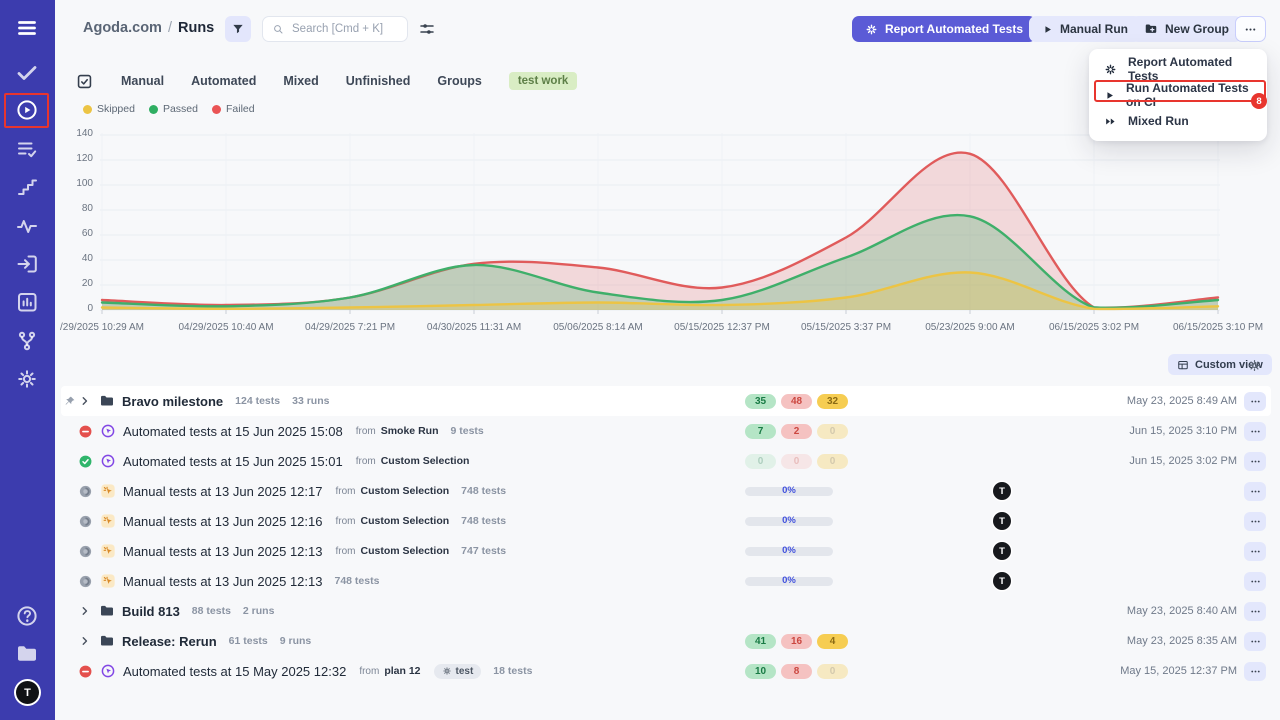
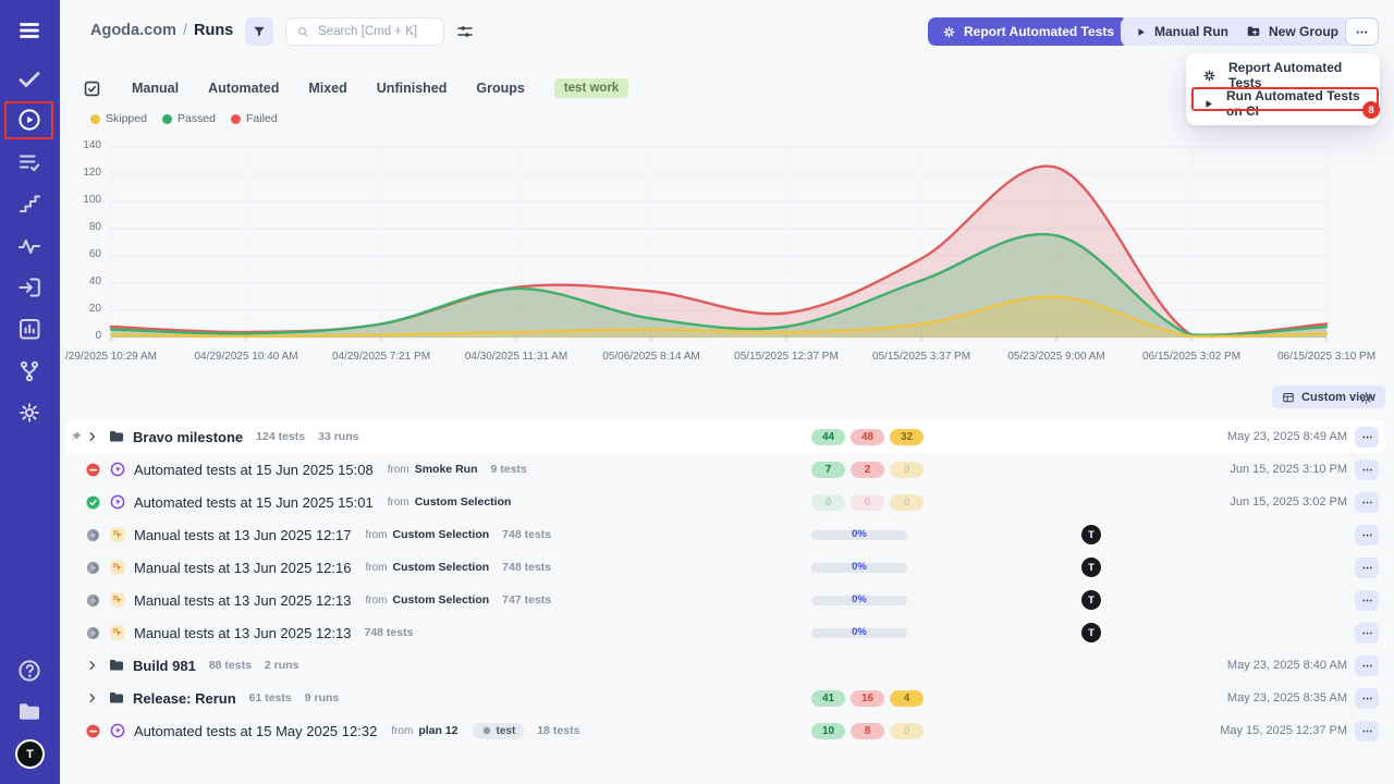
  T
  Agoda.com
  /
  Runs
  Search [Cmd + K]
  Report Automated Tests
  Manual Run
  New Group
  Manual
  Automated
  Mixed
  Unfinished
  Groups
  test work
  Skipped
  Passed
  Failed
  0
  20
  40
  60
  80
  100
  120
  140
  /29/2025 10:29 AM
  04/29/2025 10:40 AM
  04/29/2025 7:21 PM
  04/30/2025 11:31 AM
  05/06/2025 8:14 AM
  05/15/2025 12:37 PM
  05/15/2025 3:37 PM
  05/23/2025 9:00 AM
  06/15/2025 3:02 PM
  06/15/2025 3:10 PM
  Custom vi
  Bravo milestone
  124 tests
  33 runs
- 35
+ 44
  48
  32
  May 23, 2025 8:49 AM
  Automated tests at 15 Jun 2025 15:08
  from
  Smoke Run
  9 tests
  7
  2
  0
  Jun 15, 2025 3:10 PM
  Automated tests at 15 Jun 2025 15:01
  from
  Custom Selection
  0
  0
  0
  Jun 15, 2025 3:02 PM
  Manual tests at 13 Jun 2025 12:17
  from
  Custom Selection
  748 tests
  0%
  T
  Manual tests at 13 Jun 2025 12:16
  from
  Custom Selection
  748 tests
  0%
  T
  Manual tests at 13 Jun 2025 12:13
  from
  Custom Selection
  747 tests
  0%
  T
  Manual tests at 13 Jun 2025 12:13
  748 tests
  0%
  T
- Build 813
+ Build 981
  88 tests
  2 runs
  May 23, 2025 8:40 AM
  Release: Rerun
  61 tests
  9 runs
  41
  16
  4
  May 23, 2025 8:35 AM
  Automated tests at 15 May 2025 12:32
  from
  plan 12
  test
  18 tests
  10
  8
  0
  May 15, 2025 12:37 PM
  Report Automated Tests
  Run Automated Tests on CI
- Mixed Run
  8
